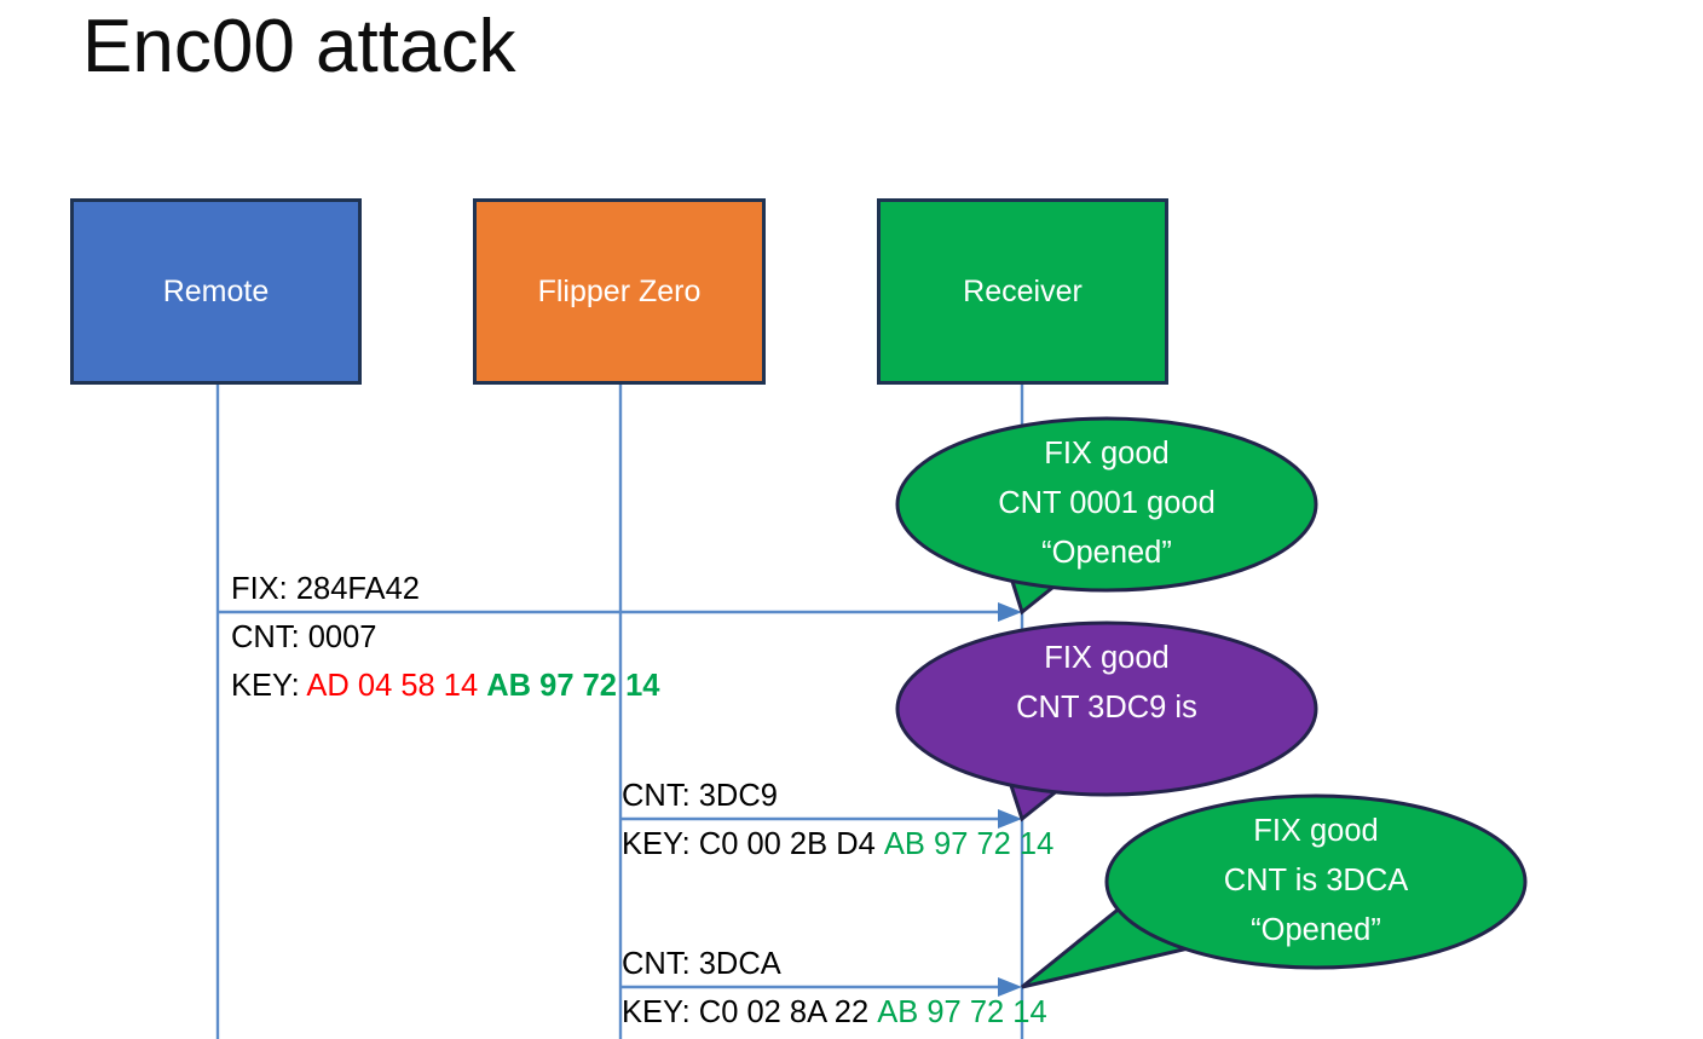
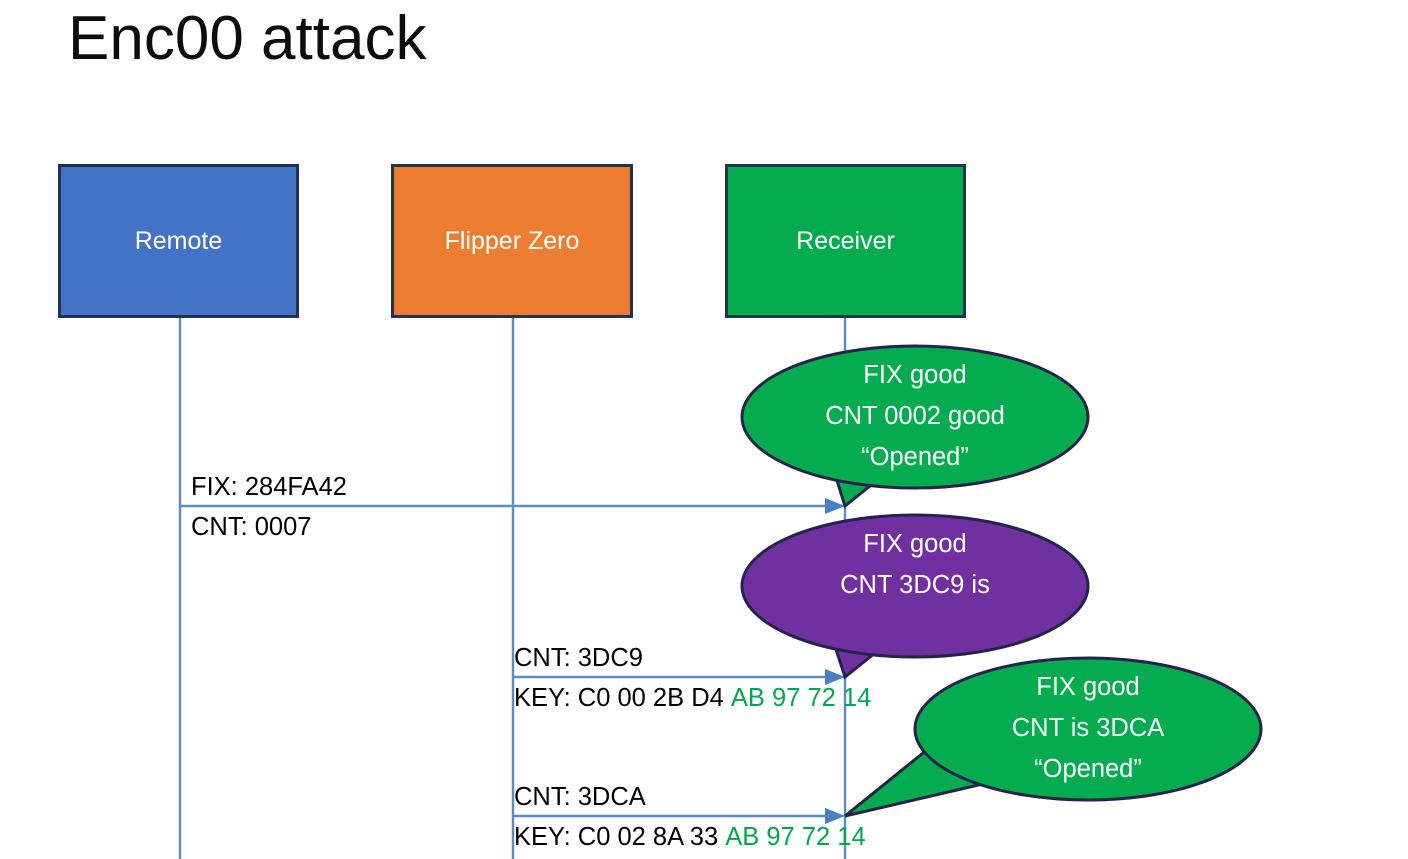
  Enc00 attack
  Remote
  Flipper Zero
  Receiver
  FIX good
- CNT 0001 good
+ CNT 0002 good
  “Opened”
  FIX good
  CNT 3DC9 is
  FIX good
  CNT is 3DCA
  “Opened”
  FIX: 284FA42
  CNT: 0007
- KEY: AD 04 58 14 AB 97 72 14
  CNT: 3DC9
  KEY: C0 00 2B D4 AB 97 72 14
  CNT: 3DCA
- KEY: C0 02 8A 22 AB 97 72 14
+ KEY: C0 02 8A 33 AB 97 72 14
